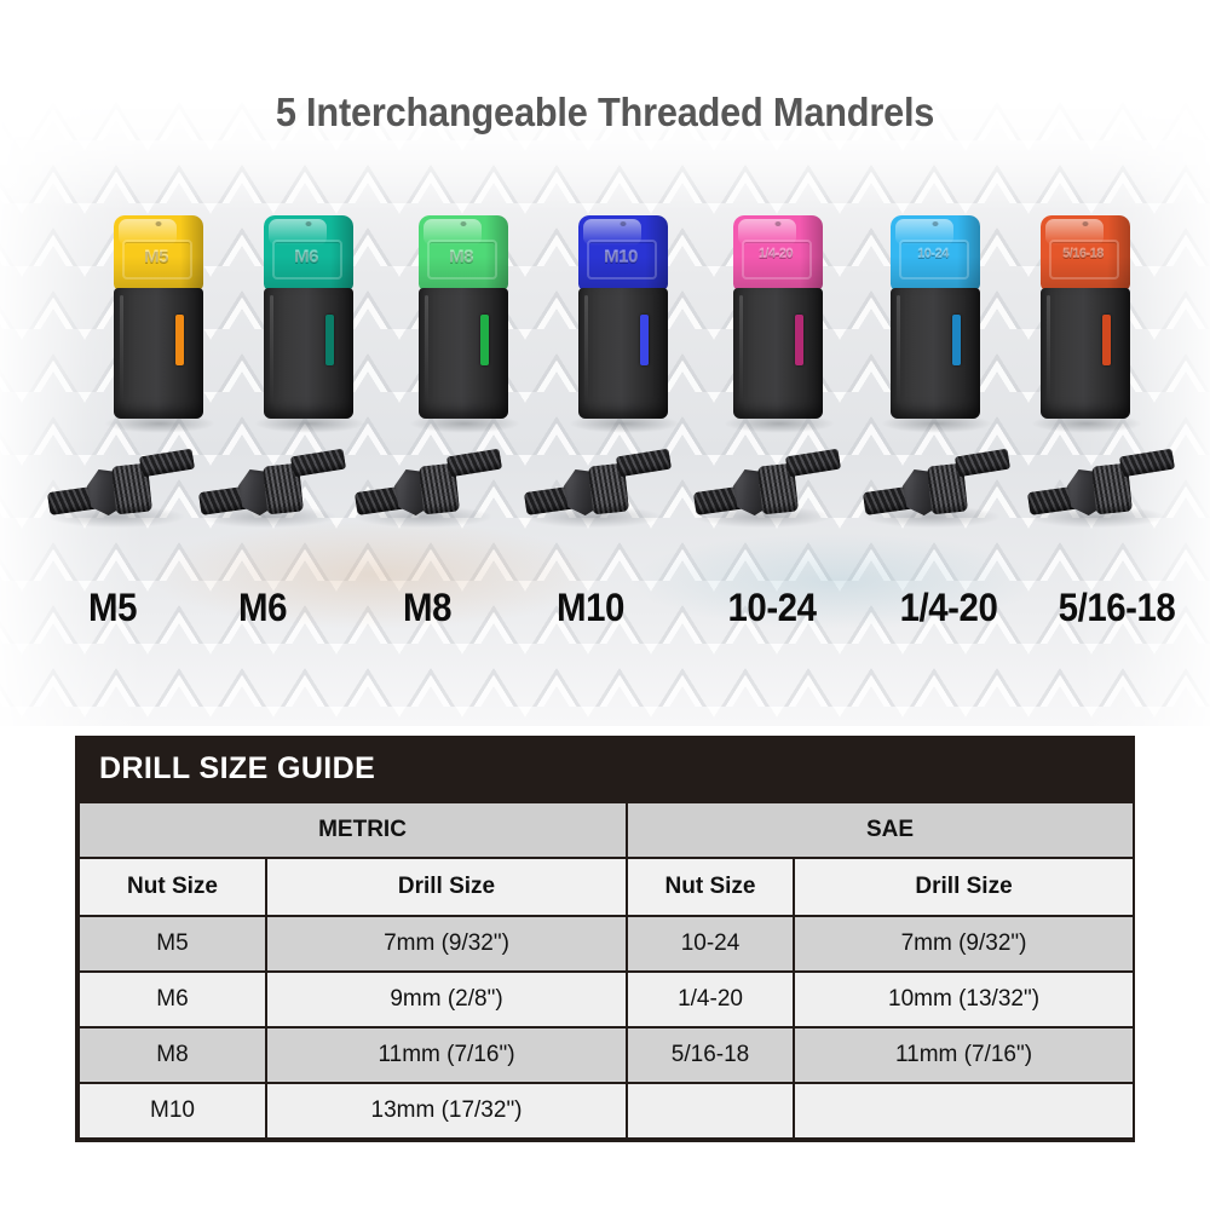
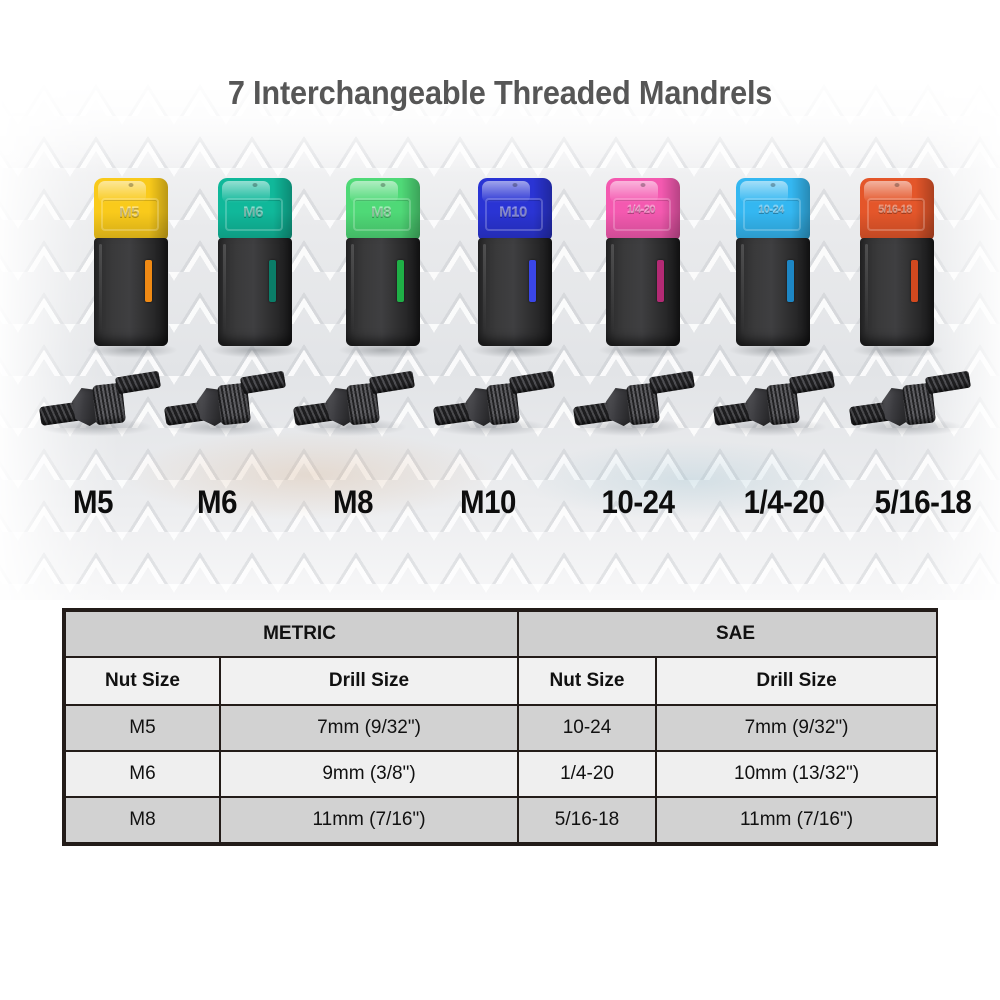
- 5 Interchangeable Threaded Mandrels
+ 7 Interchangeable Threaded Mandrels
  M5
  M6
  M8
  M10
  1/4-20
  10-24
  5/16-18
  M5
  M6
  M8
  M10
  10-24
  1/4-20
  5/16-18
- DRILL SIZE GUIDE
  METRIC	SAE
  Nut Size	Drill Size	Nut Size	Drill Size
  M5	7mm (9/32")	10-24	7mm (9/32")
- M6	9mm (2/8")	1/4-20	10mm (13/32")
+ M6	9mm (3/8")	1/4-20	10mm (13/32")
  M8	11mm (7/16")	5/16-18	11mm (7/16")
- M10	13mm (17/32")
